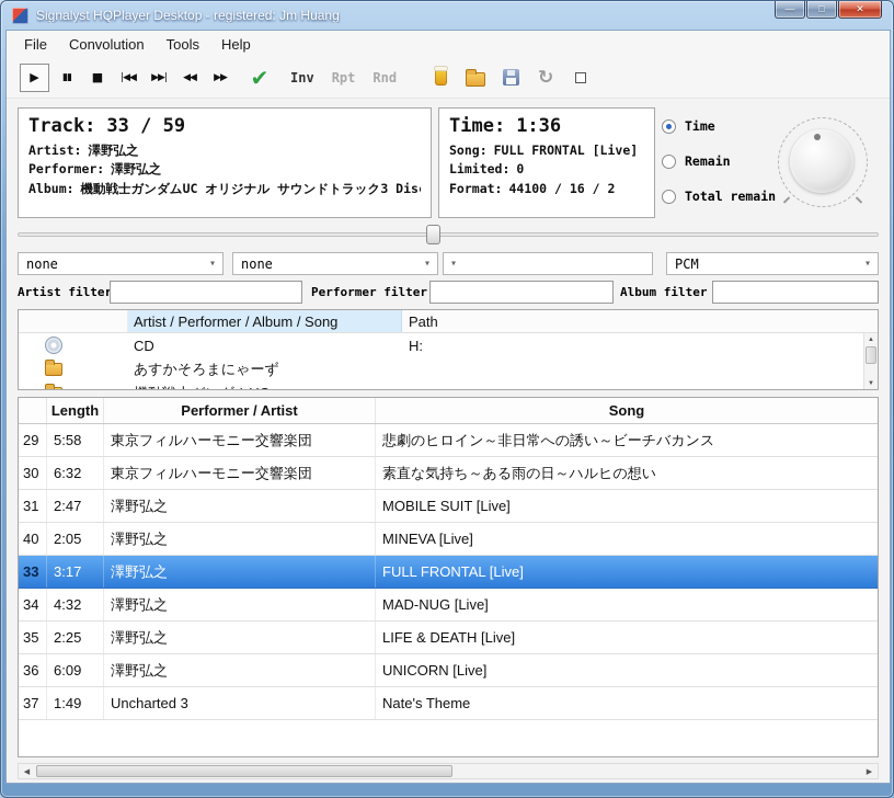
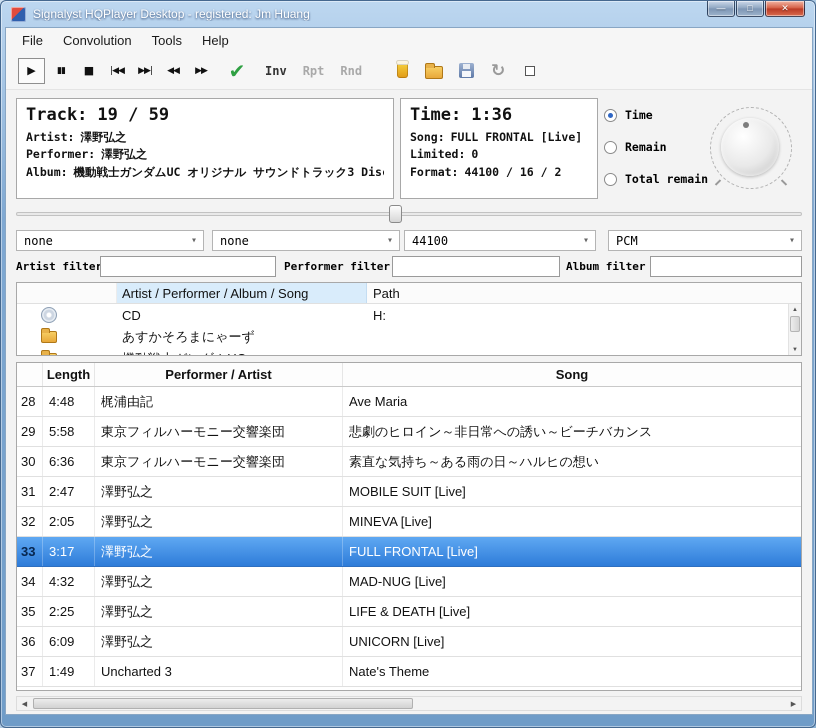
  Signalyst HQPlayer Desktop - registered: Jm Huang
  —
  □
  ✕
  File
  Convolution
  Tools
  Help
  ▶
  ▮▮
  ■
  |◀◀
  ▶▶|
  ◀◀
  ▶▶
  ✔
  Inv
  Rpt
  Rnd
  ↻
- Track: 33 / 59
+ Track: 19 / 59
  Artist: 澤野弘之
  Performer: 澤野弘之
  Album: 機動戦士ガンダムUC オリジナル サウンドトラック3 Dis
  Time: 1:36
  Song: FULL FRONTAL [Live]
  Limited: 0
  Format: 44100 / 16 / 2
  Time
  Remain
  Total remain
  none
  ▾
  none
  ▾
+ 44100
  ▾
  PCM
  ▾
  Artist filter
  Performer filter
  Album filter
  Artist / Performer / Album / Song
  Path
  CD
  H:
  あすかそろまにゃーず
  Length
  Performer / Artist
  Song
+ 28
+ 4:48
+ 梶浦由記
+ Ave Maria
  29
  5:58
  東京フィルハーモニー交響楽団
  悲劇のヒロイン～非日常への誘い～ビーチバカンス
  30
- 6:32
+ 6:36
  東京フィルハーモニー交響楽団
  素直な気持ち～ある雨の日～ハルヒの想い
  31
  2:47
  澤野弘之
  MOBILE SUIT [Live]
- 40
+ 32
  2:05
  澤野弘之
  MINEVA [Live]
  33
  3:17
  澤野弘之
  FULL FRONTAL [Live]
  34
  4:32
  澤野弘之
  MAD-NUG [Live]
  35
  2:25
  澤野弘之
  LIFE & DEATH [Live]
  36
  6:09
  澤野弘之
  UNICORN [Live]
  37
  1:49
  Uncharted 3
  Nate's Theme
